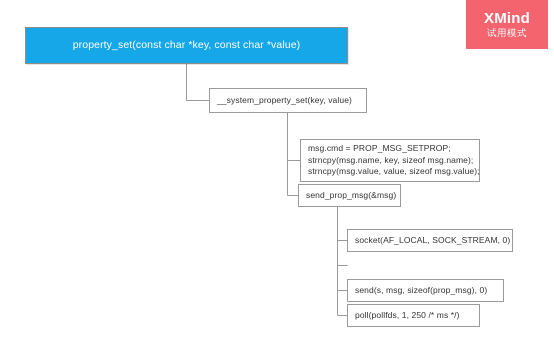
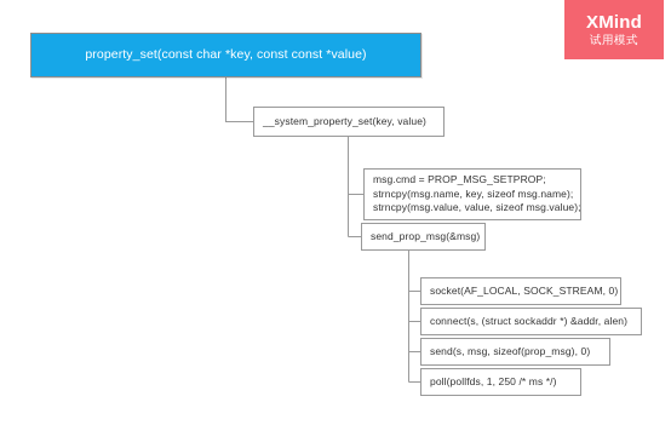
- property_set(const char *key, const char *value)
+ property_set(const char *key, const const *value)
  __system_property_set(key, value)
  msg.cmd = PROP_MSG_SETPROP;
  strncpy(msg.name, key, sizeof msg.name);
  strncpy(msg.value, value, sizeof msg.value);
  send_prop_msg(&msg)
  socket(AF_LOCAL, SOCK_STREAM, 0)
+ connect(s, (struct sockaddr *) &addr, alen)
  send(s, msg, sizeof(prop_msg), 0)
  poll(pollfds, 1, 250 /* ms */)
  XMind
  试用模式
